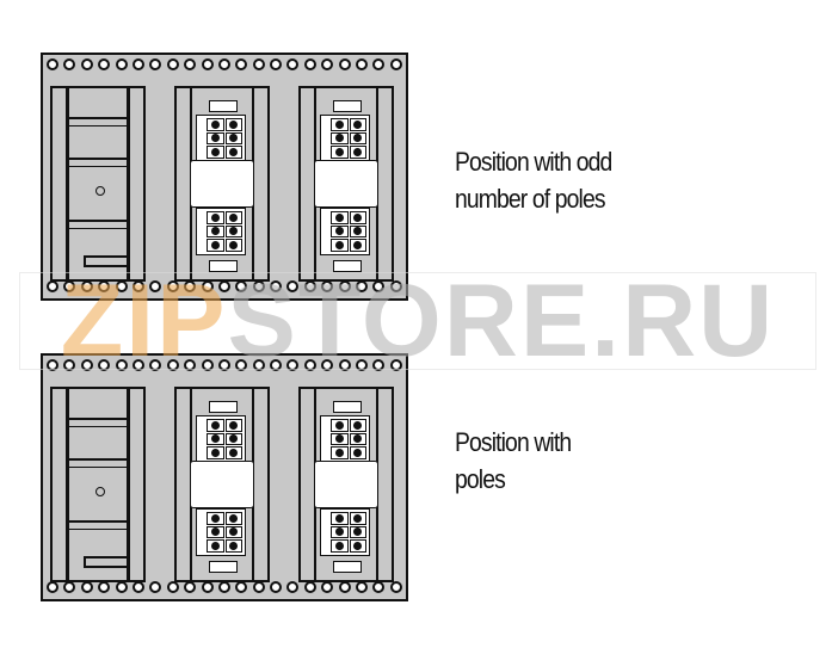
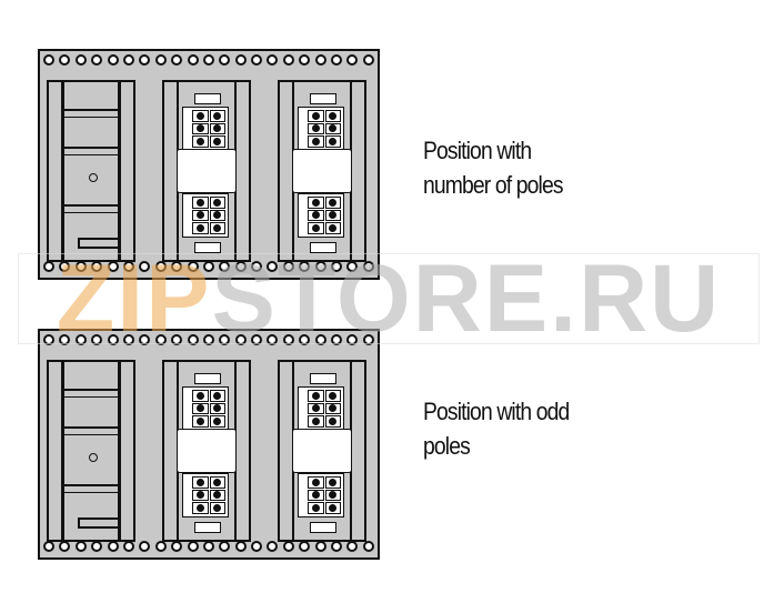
- Position with odd
+ Position with
  number of poles
- Position with
+ Position with odd
  poles
  ZIP
  STORE.RU
